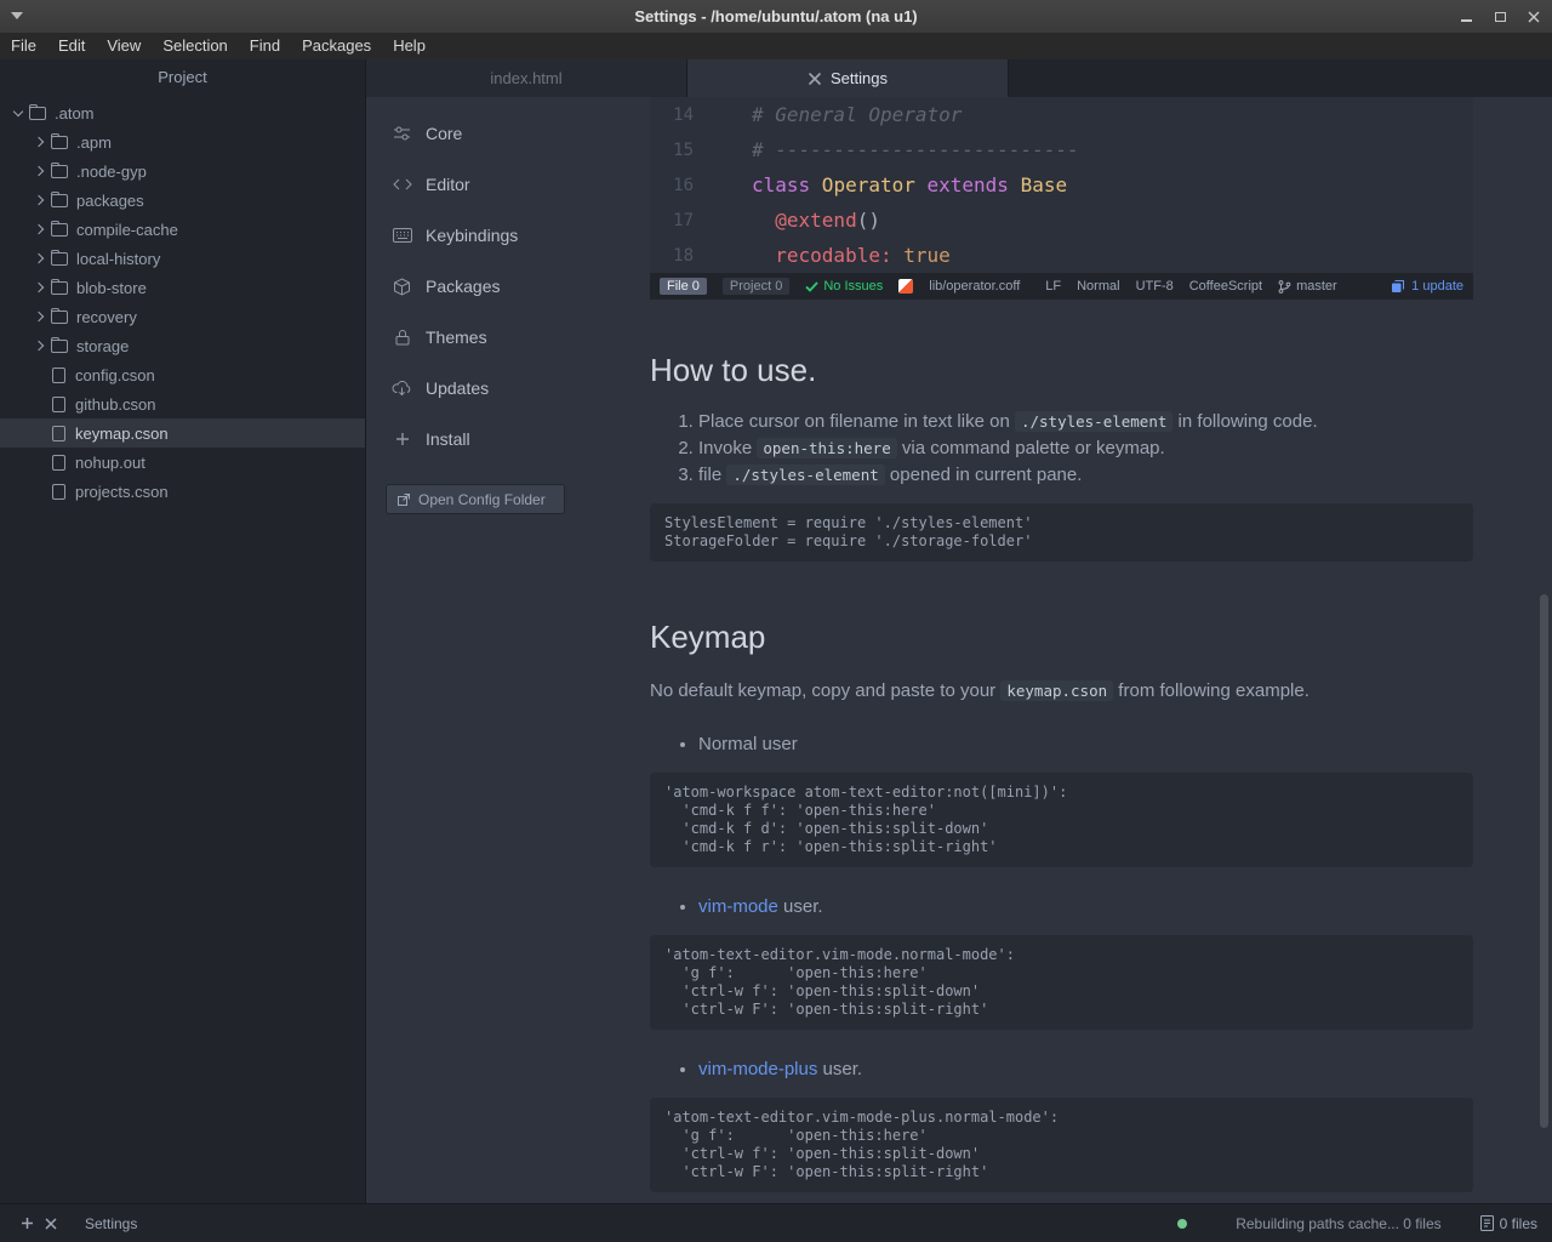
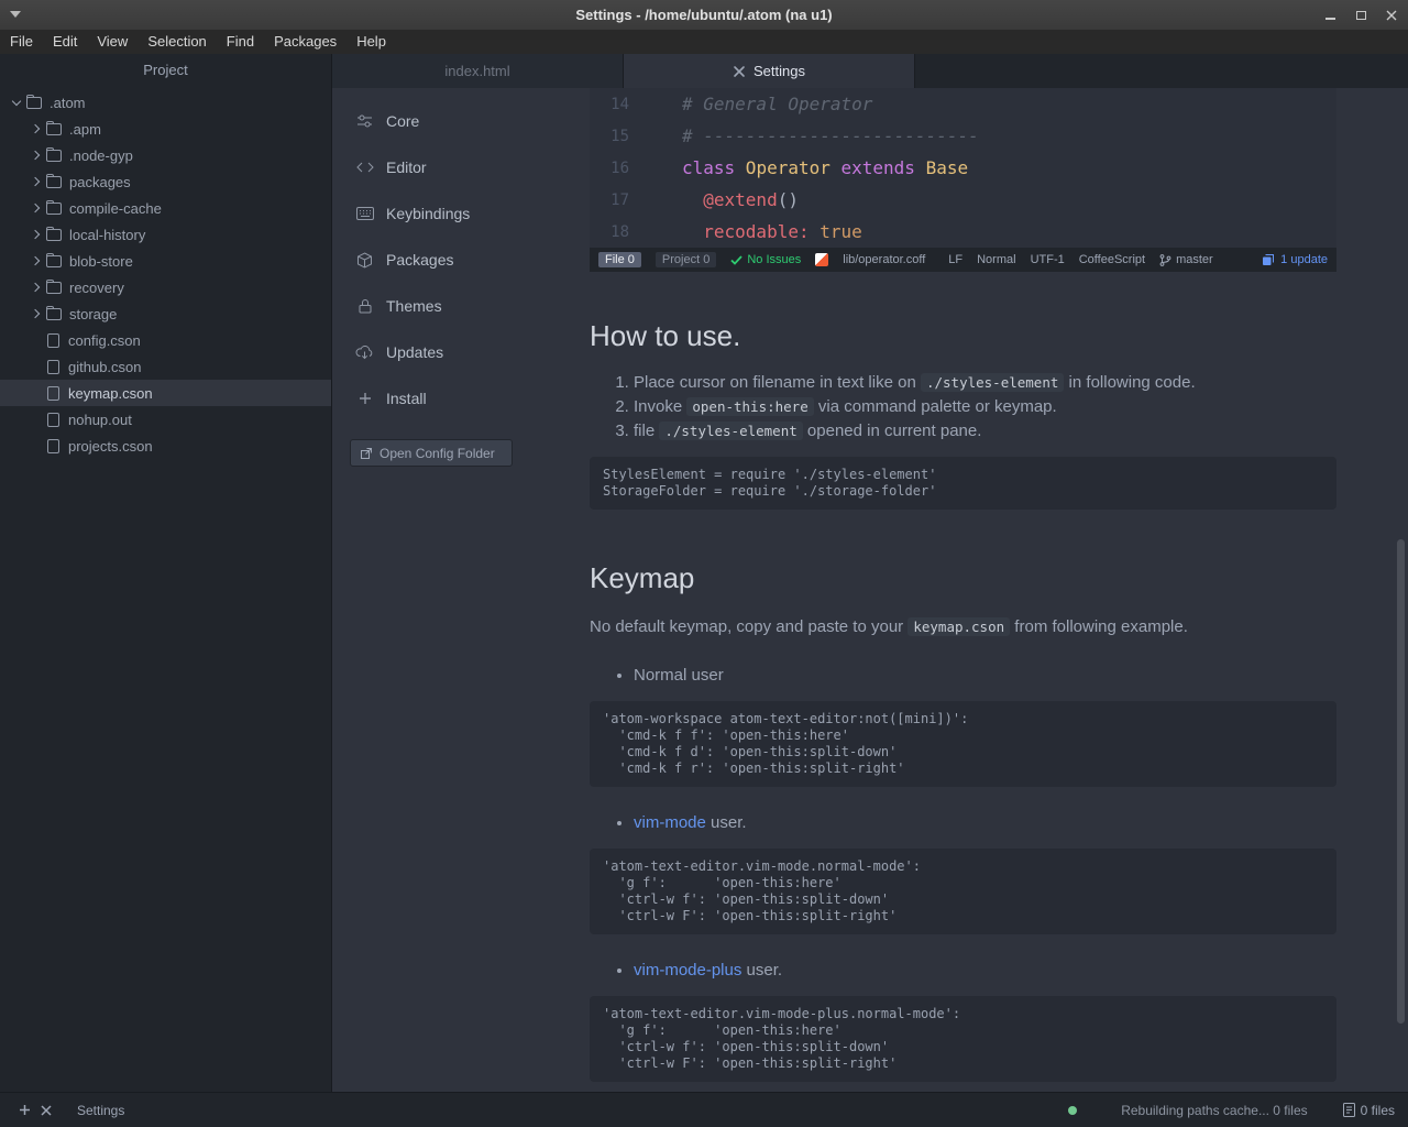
  Settings - /home/ubuntu/.atom (na u1)
  File
  Edit
  View
  Selection
  Find
  Packages
  Help
  Project
  .atom
  .apm
  .node-gyp
  packages
  compile-cache
  local-history
  blob-store
  recovery
  storage
  config.cson
  github.cson
  keymap.cson
  nohup.out
  projects.cson
  index.html
  Settings
  Core
  Editor
  Keybindings
  Packages
  Themes
  Updates
  Install
  Open Config Folder
  14
  # General Operator
  15
  # --------------------------
  16
  class Operator extends Base
  17
  @extend()
  18
  recodable: true
  File 0
  Project 0
  No Issues
  lib/operator.coff
  LF
  Normal
- UTF-8
+ UTF-1
  CoffeeScript
  master
  1 update
  How to use.
  Place cursor on filename in text like on ./styles-element in following code.
  Invoke open-this:here via command palette or keymap.
  file ./styles-element opened in current pane.
  StylesElement = require './styles-element'
  StorageFolder = require './storage-folder'
  Keymap
  No default keymap, copy and paste to your keymap.cson from following example.
  Normal user
  'atom-workspace atom-text-editor:not([mini])':
  'cmd-k f f': 'open-this:here'
  'cmd-k f d': 'open-this:split-down'
  'cmd-k f r': 'open-this:split-right'
  vim-mode user.
  'atom-text-editor.vim-mode.normal-mode':
  'g f': 'open-this:here'
  'ctrl-w f': 'open-this:split-down'
  'ctrl-w F': 'open-this:split-right'
  vim-mode-plus user.
  'atom-text-editor.vim-mode-plus.normal-mode':
  'g f': 'open-this:here'
  'ctrl-w f': 'open-this:split-down'
  'ctrl-w F': 'open-this:split-right'
  Settings
  Rebuilding paths cache... 0 files
  0 files
